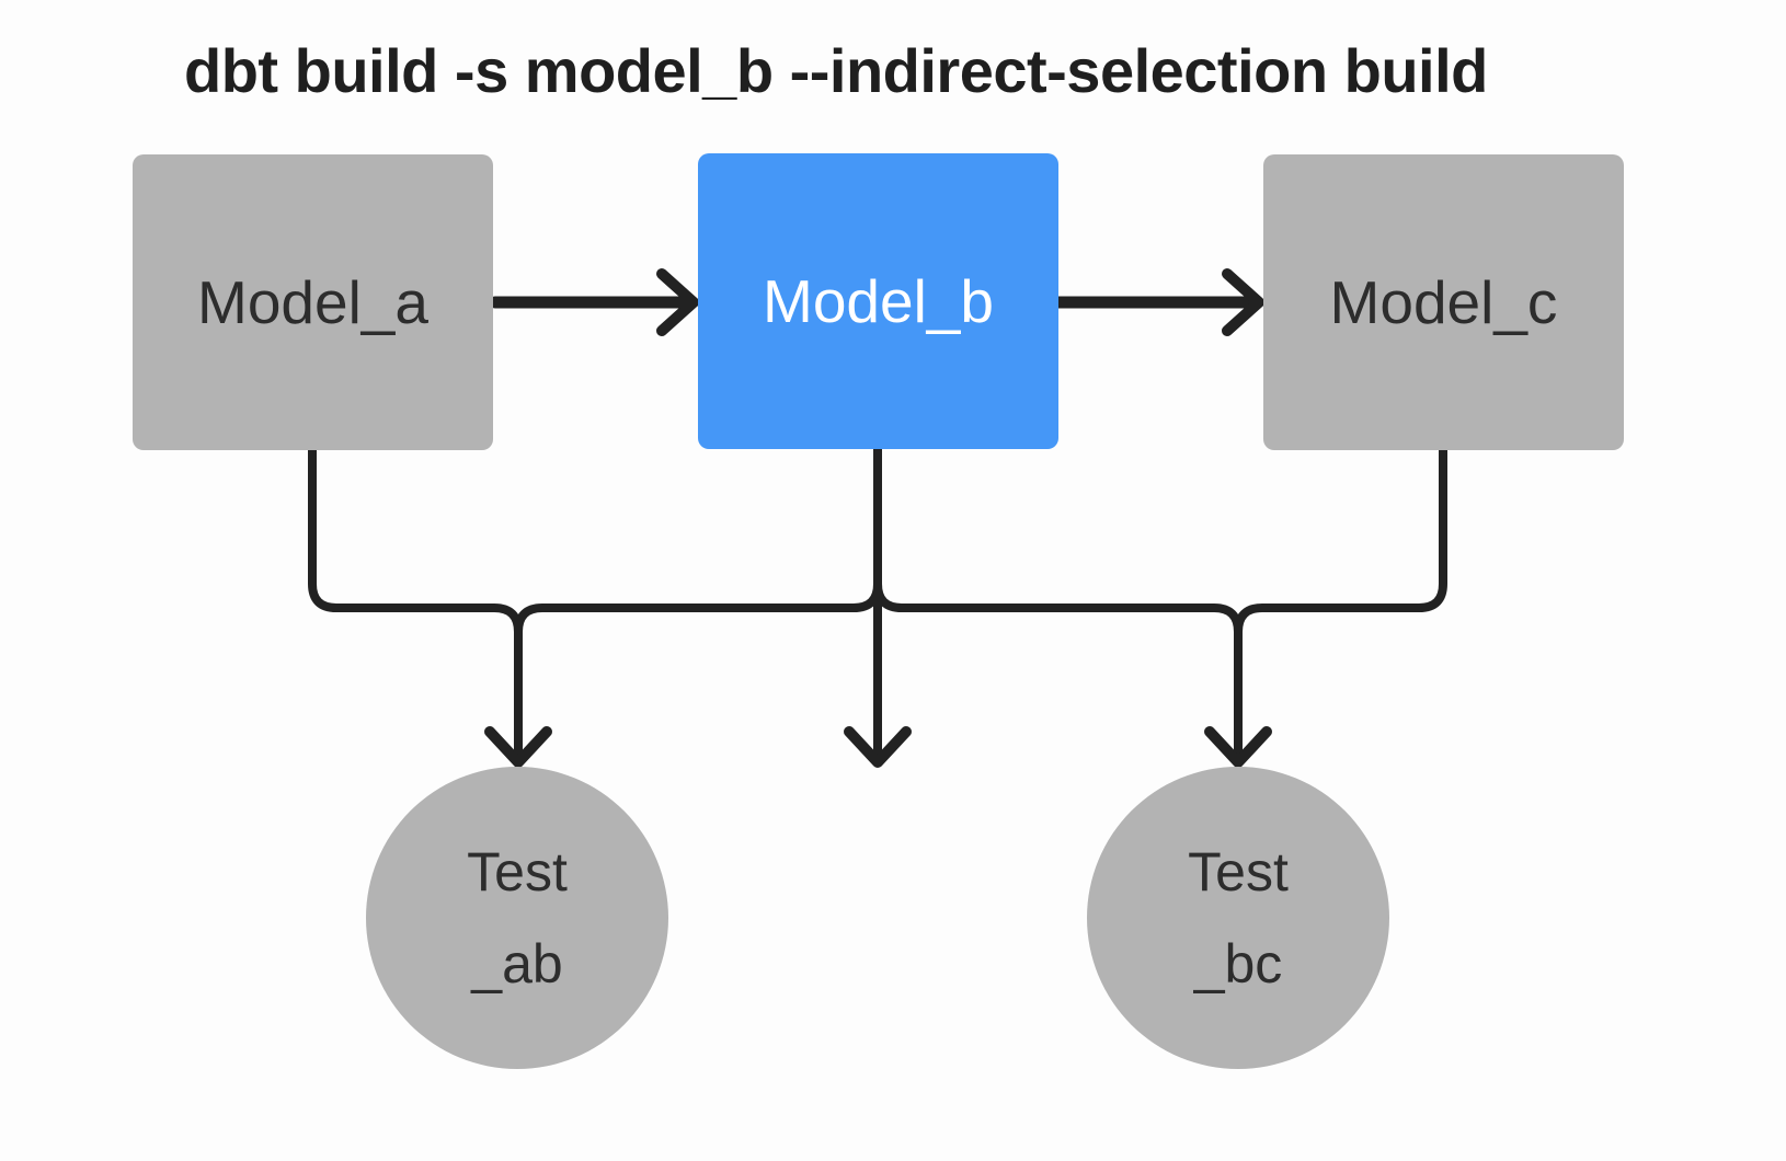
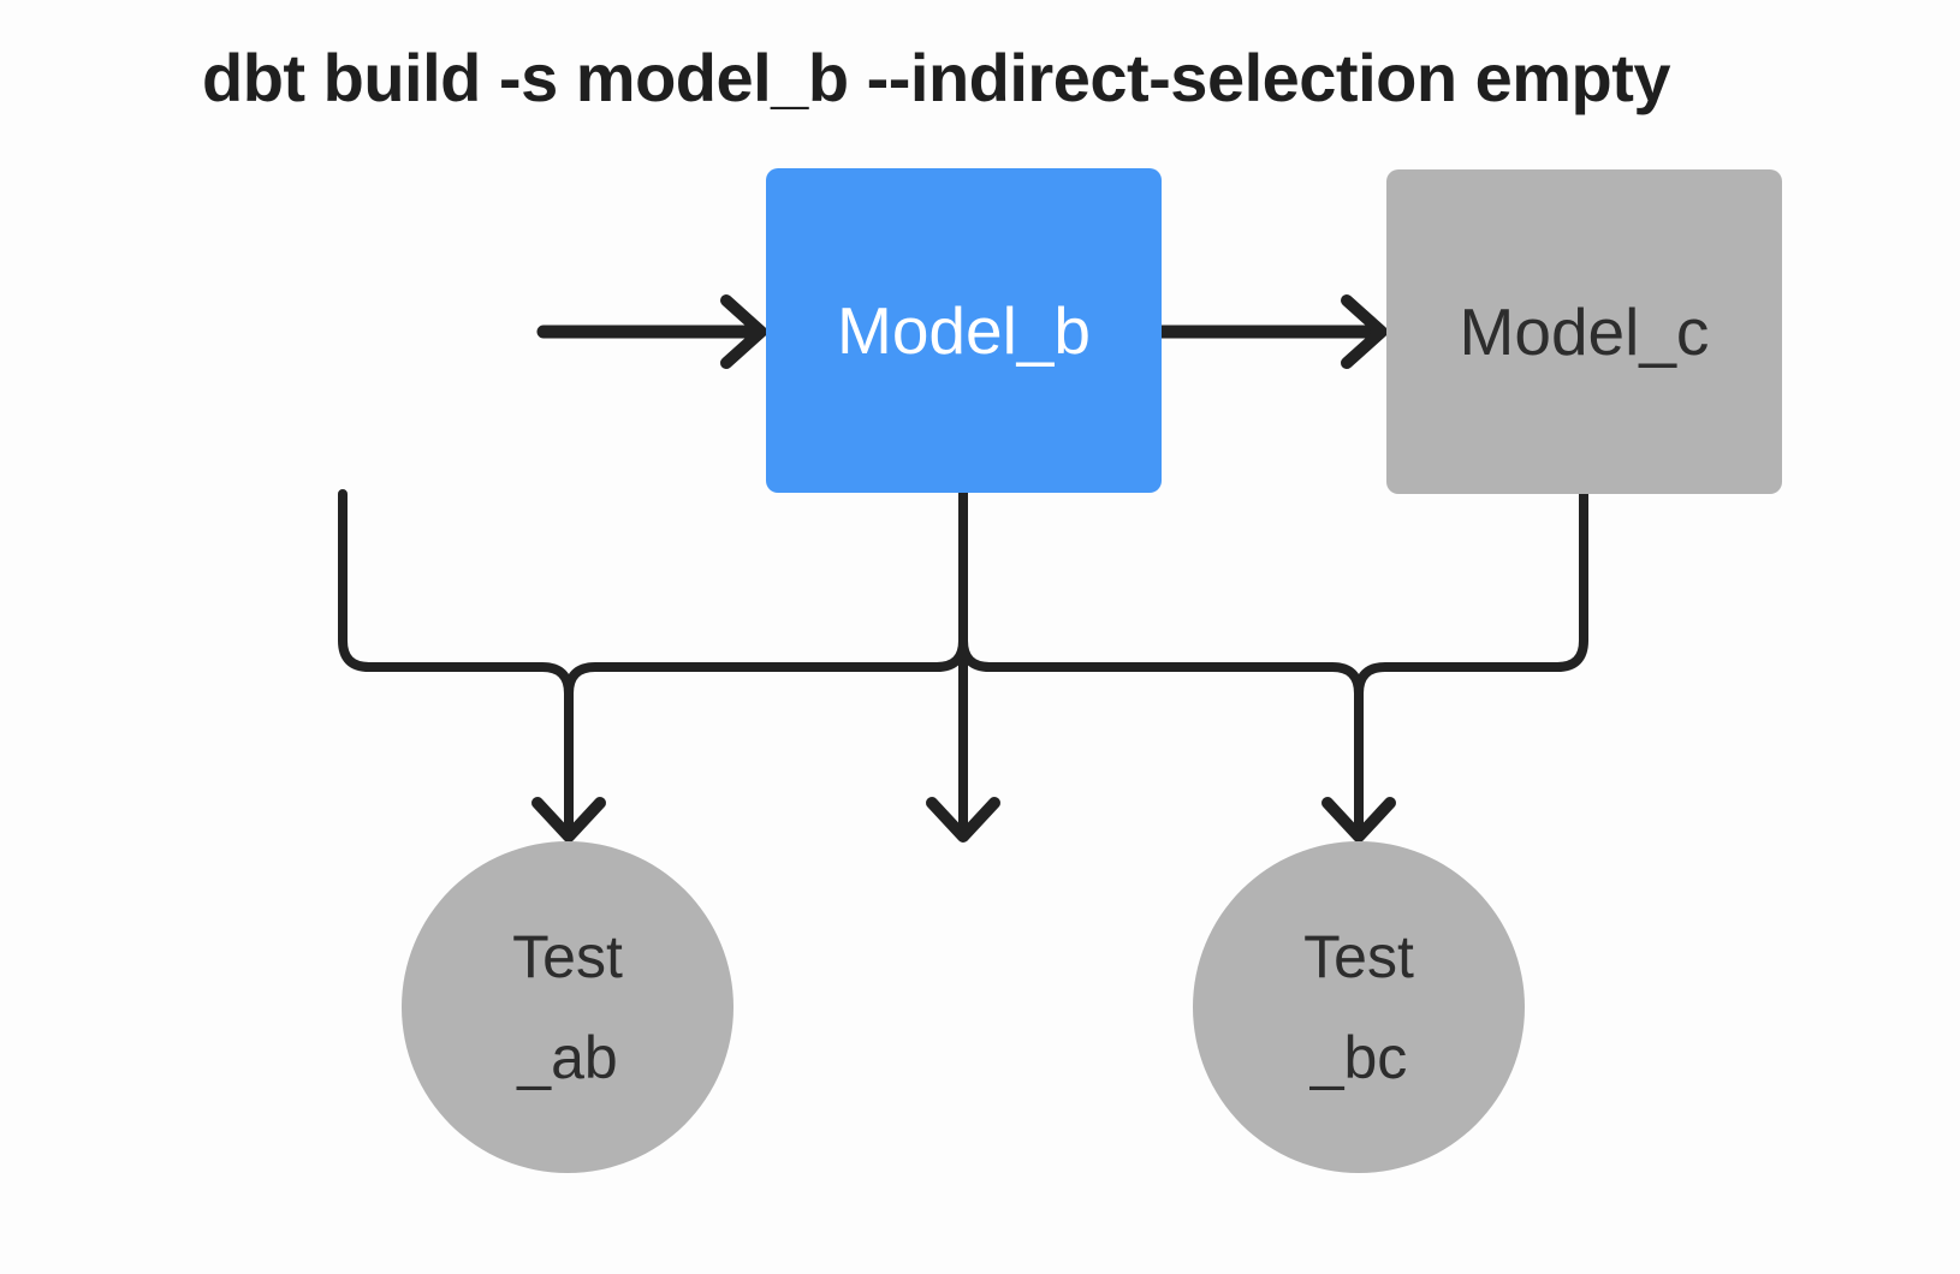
- dbt build -s model_b --indirect-selection build
+ dbt build -s model_b --indirect-selection empty
- Model_a
  Model_b
  Model_c
  Test
  _ab
  Test
  _bc
